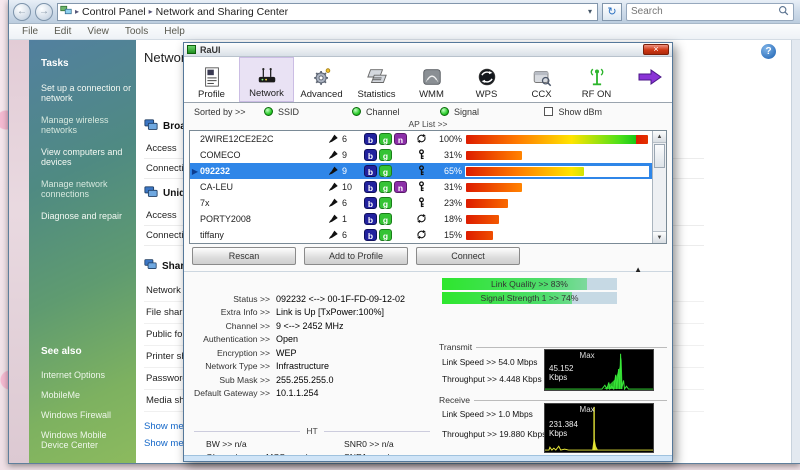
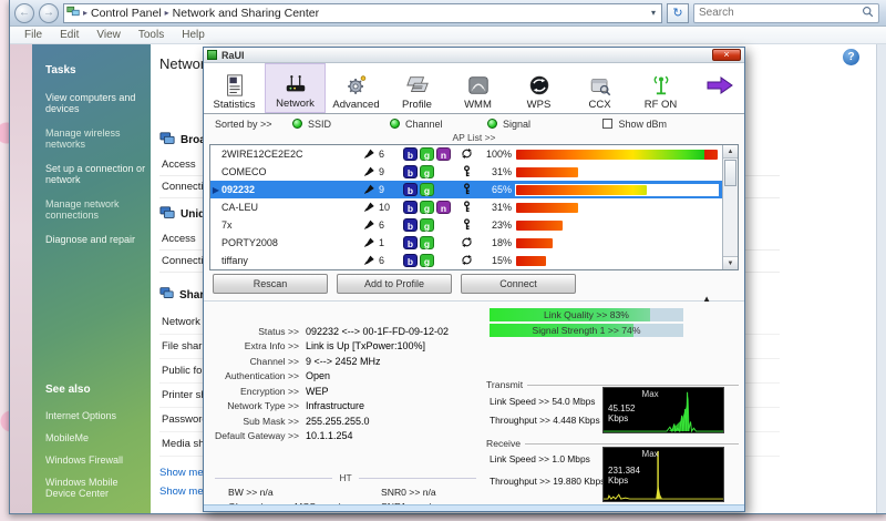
  ←
  →
  ▸
  Control Panel
  ▸
  Network and Sharing Center
  ▾
  ↻
  Search
  File
  Edit
  View
  Tools
  Help
  Tasks
- Set up a connection or network
+ View computers and devices
  Manage wireless networks
- View computers and devices
+ Set up a connection or network
  Manage network connections
  Diagnose and repair
  See also
  Internet Options
  MobileMe
  Windows Firewall
  Windows Mobile Device Center
  ?
  Access
  Connect
  Access
  Connect
  File shar
  RaUI
  ×
- Profile
+ Statistics
  Network
  Advanced
- Statistics
+ Profile
  WMM
  WPS
  CCX
  RF ON
  Sorted by >>
  SSID
  Channel
  Signal
  Show dBm
  AP List >>
  2WIRE12CE2E2C
  6
  b
  g
  n
  100%
  COMECO
  9
  b
  g
  31%
  ▶
  092232
  9
  b
  g
  65%
  CA-LEU
  10
  b
  g
  n
  31%
  7x
  6
  b
  g
  23%
  PORTY2008
  1
  b
  g
  18%
  tiffany
  6
  b
  g
  15%
  Rescan
  Add to Profile
  Connect
  ▲
  Status >>
  092232 <--> 00-1F-FD-09-12-02
  Extra Info >>
  Link is Up [TxPower:100%]
  Channel >>
  9 <--> 2452 MHz
  Authentication >>
  Open
  Encryption >>
  WEP
  Network Type >>
  Infrastructure
  Sub Mask >>
  255.255.255.0
  Default Gateway >>
  10.1.1.254
  HT
  BW >> n/a
  SNR0 >> n/a
  Link Quality >> 83%
  Signal Strength 1 >> 74%
  Transmit
  Link Speed >> 54.0 Mbps
  Throughput >> 4.448 Kbps
  Max
  45.152
  Kbps
  Receive
  Link Speed >> 1.0 Mbps
  Throughput >> 19.880 Kbp
  Max
  231.384
  Kbps
